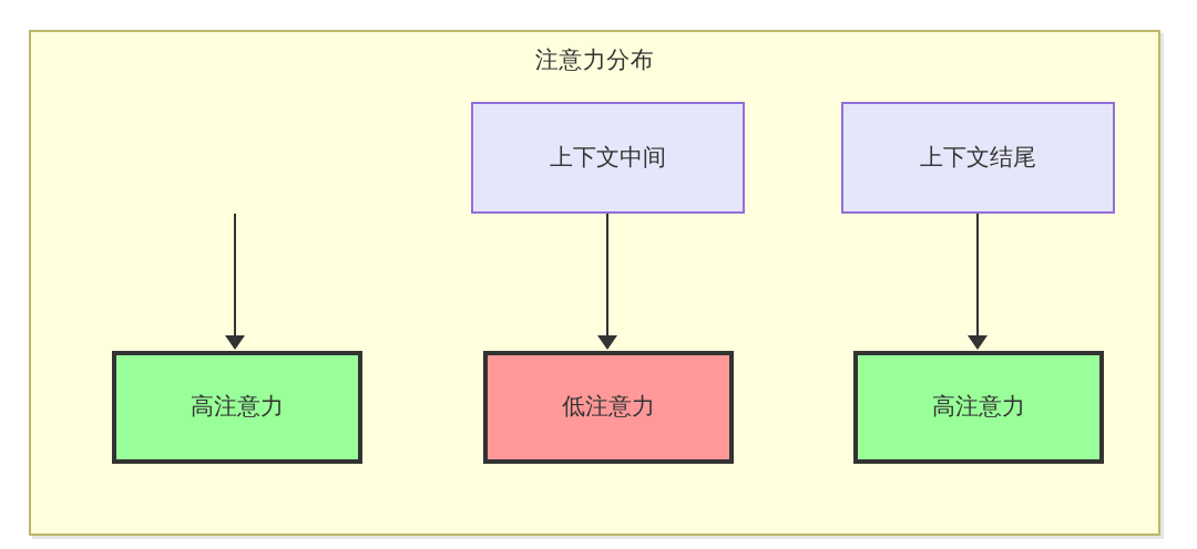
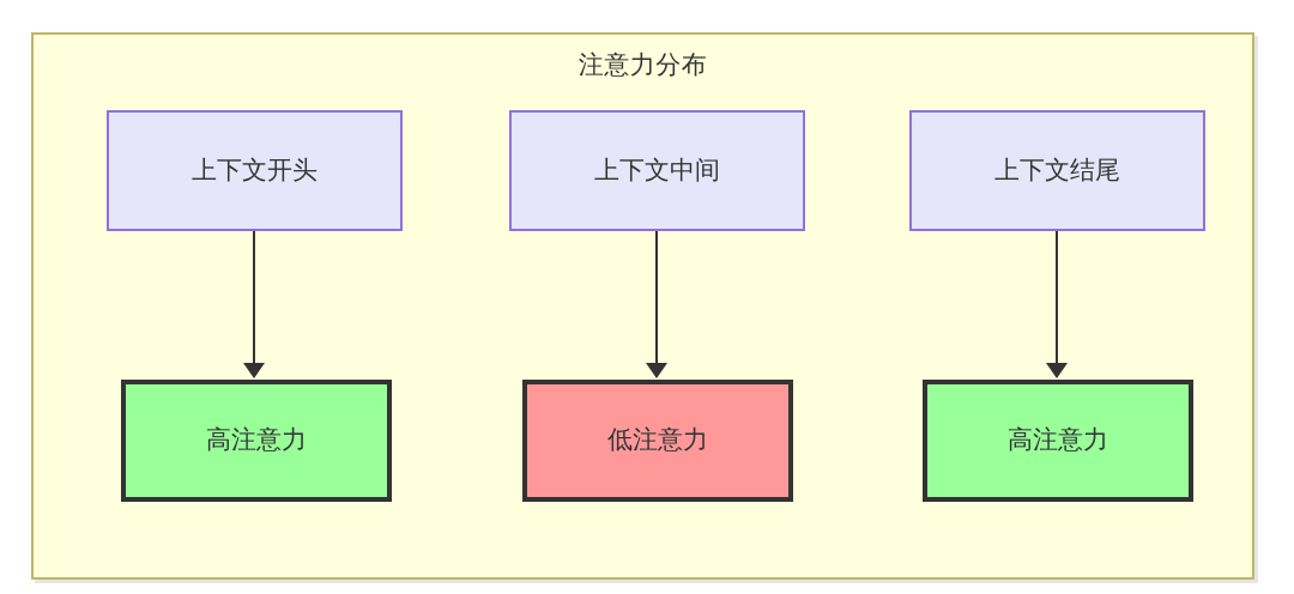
  注意力分布
+ 上下文开头
  高注意力
  上下文中间
  低注意力
  上下文结尾
  高注意力
